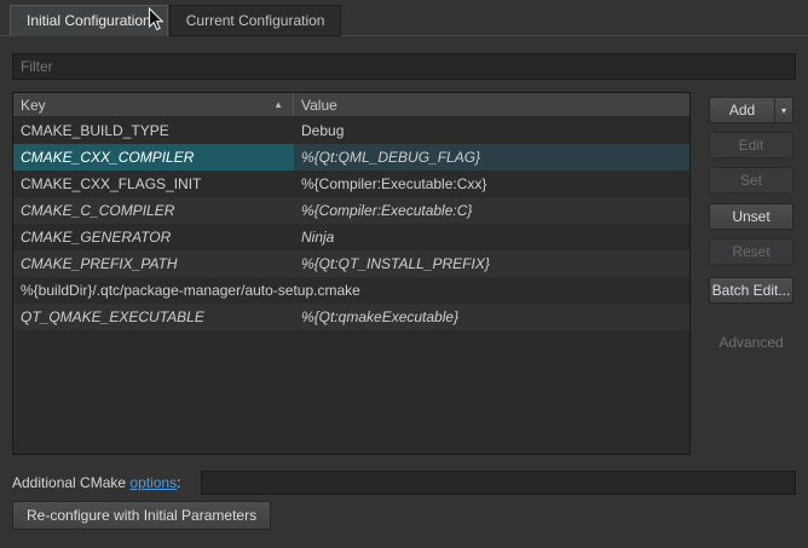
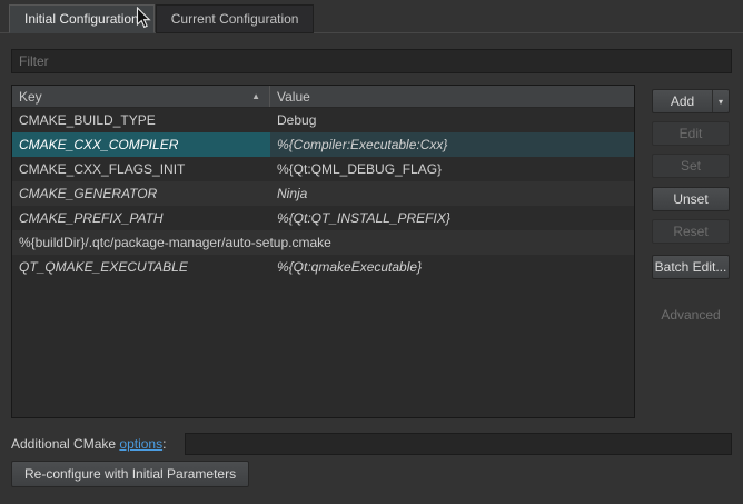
  Initial Configuration
  Current Configuration
  Filter
  Key
  ▲
  Value
  CMAKE_BUILD_TYPE
  Debug
  CMAKE_CXX_COMPILER
- %{Qt:QML_DEBUG_FLAG}
+ %{Compiler:Executable:Cxx}
  CMAKE_CXX_FLAGS_INIT
- %{Compiler:Executable:Cxx}
+ %{Qt:QML_DEBUG_FLAG}
- CMAKE_C_COMPILER
- %{Compiler:Executable:C}
  CMAKE_GENERATOR
  Ninja
  CMAKE_PREFIX_PATH
  %{Qt:QT_INSTALL_PREFIX}
  %{buildDir}/.qtc/package-manager/auto-setup.cmake
  QT_QMAKE_EXECUTABLE
  %{Qt:qmakeExecutable}
  Add
  ▾
  Edit
  Set
  Unset
  Reset
  Batch Edit...
  Advanced
  Additional CMake options:
  Re-configure with Initial Parameters
